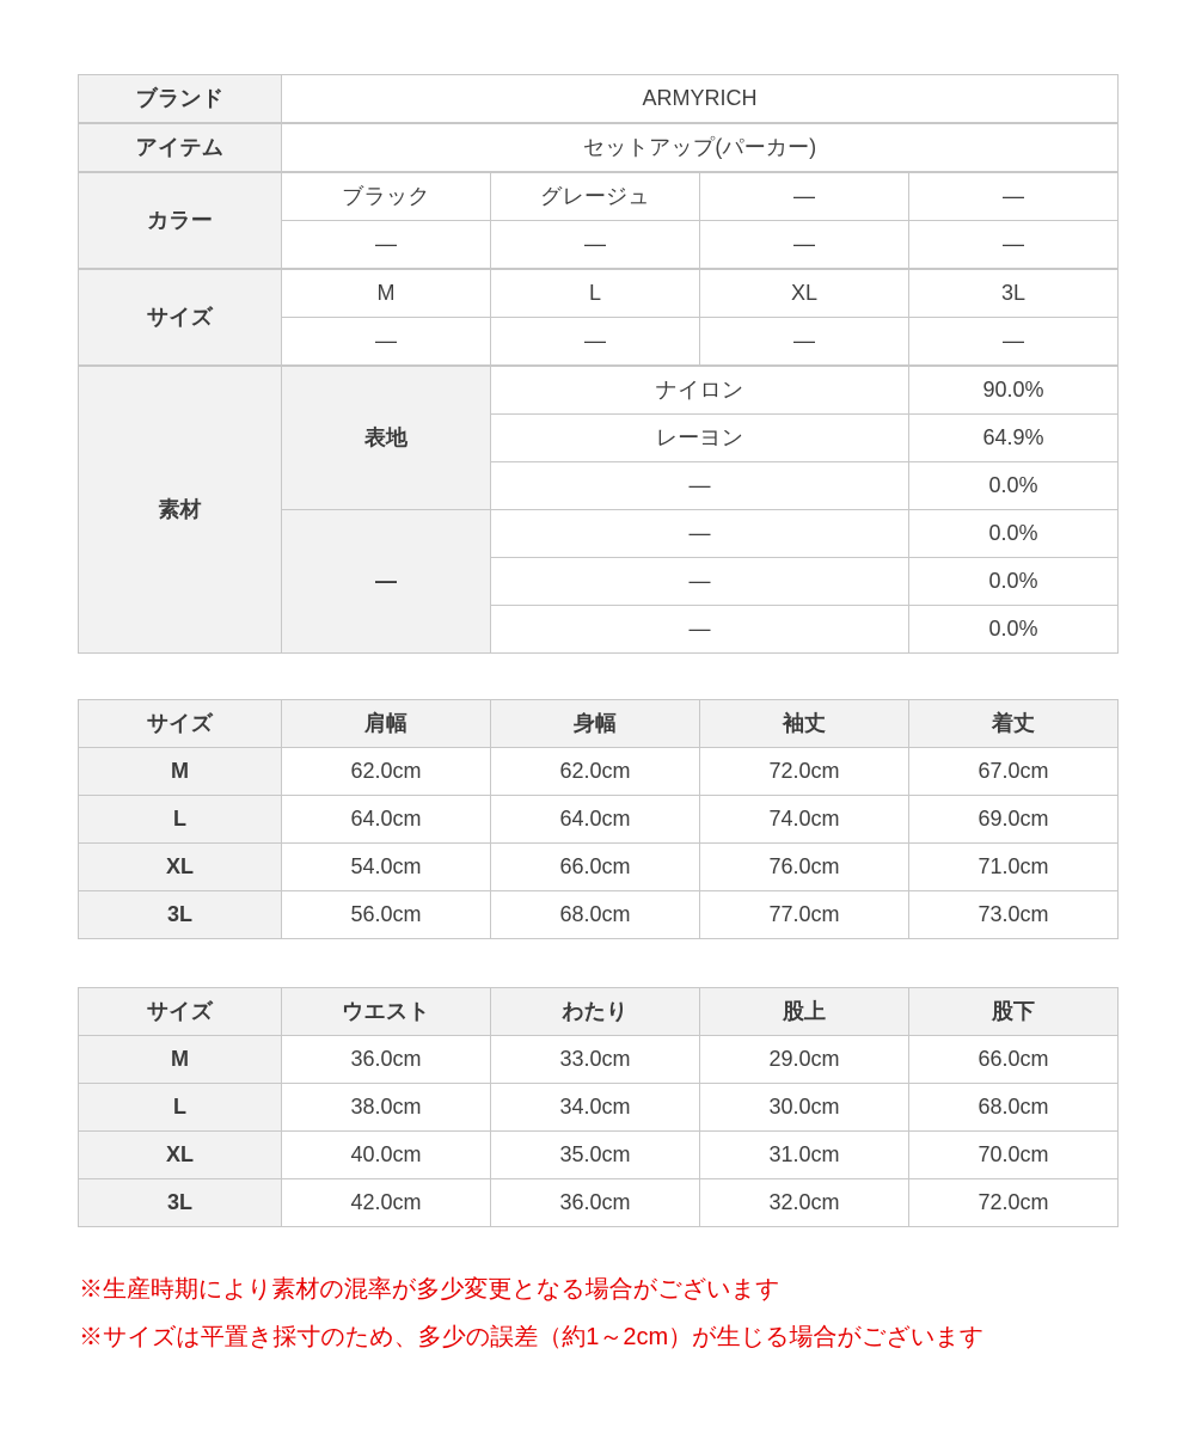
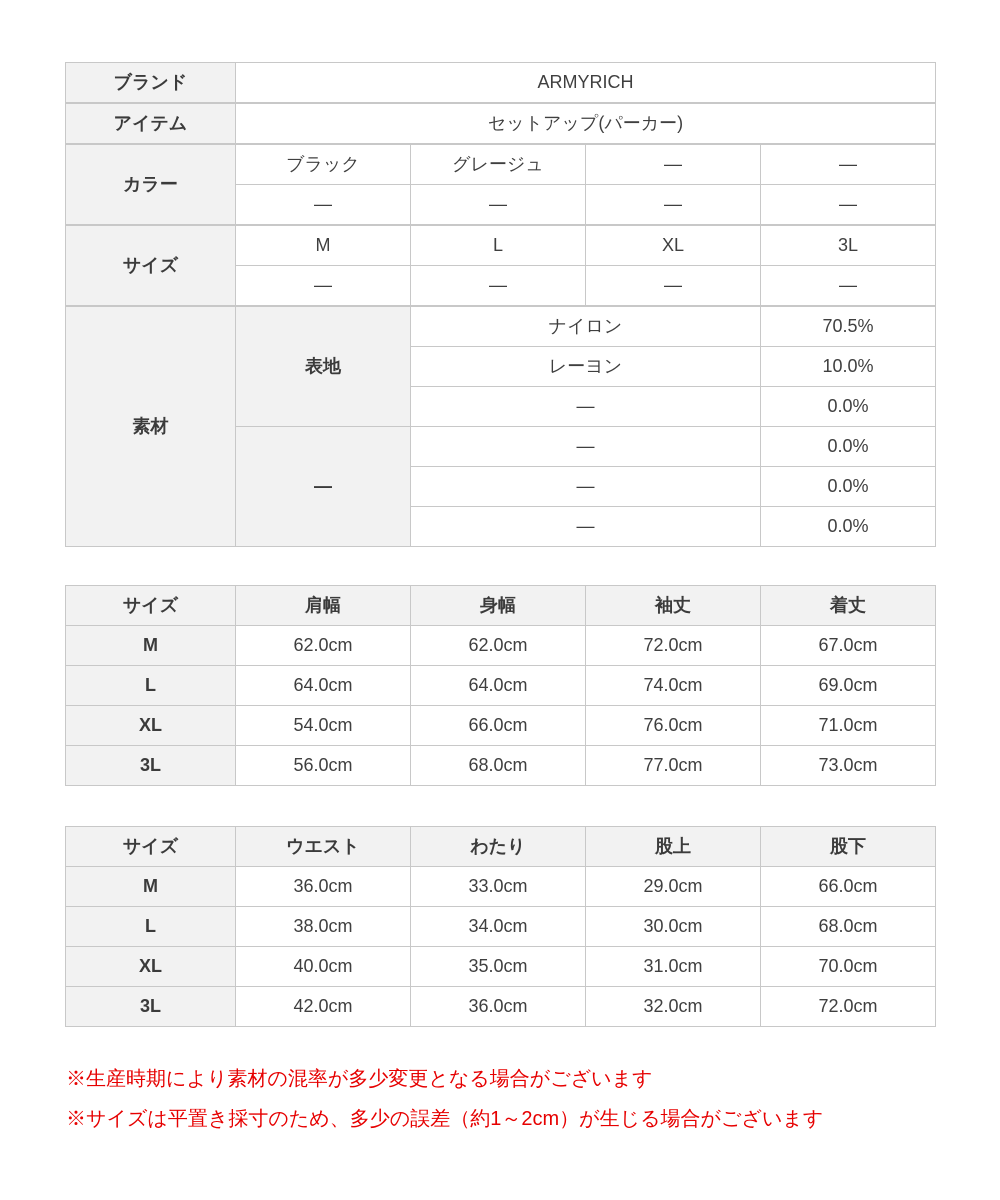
  ブランド	ARMYRICH
  アイテム	セットアップ(パーカー)
  カラー	ブラック	グレージュ	—	—
  —	—	—	—
  サイズ	M	L	XL	3L
  —	—	—	—
- 素材	表地	ナイロン	90.0%
+ 素材	表地	ナイロン	70.5%
- レーヨン	64.9%
+ レーヨン	10.0%
  —	0.0%
  —	—	0.0%
  —	0.0%
  —	0.0%
  サイズ	肩幅	身幅	袖丈	着丈
  M	62.0cm	62.0cm	72.0cm	67.0cm
  L	64.0cm	64.0cm	74.0cm	69.0cm
  XL	54.0cm	66.0cm	76.0cm	71.0cm
  3L	56.0cm	68.0cm	77.0cm	73.0cm
  サイズ	ウエスト	わたり	股上	股下
  M	36.0cm	33.0cm	29.0cm	66.0cm
  L	38.0cm	34.0cm	30.0cm	68.0cm
  XL	40.0cm	35.0cm	31.0cm	70.0cm
  3L	42.0cm	36.0cm	32.0cm	72.0cm
  ※生産時期により素材の混率が多少変更となる場合がございます
  ※サイズは平置き採寸のため、多少の誤差（約1～2cm）が生じる場合がございます
